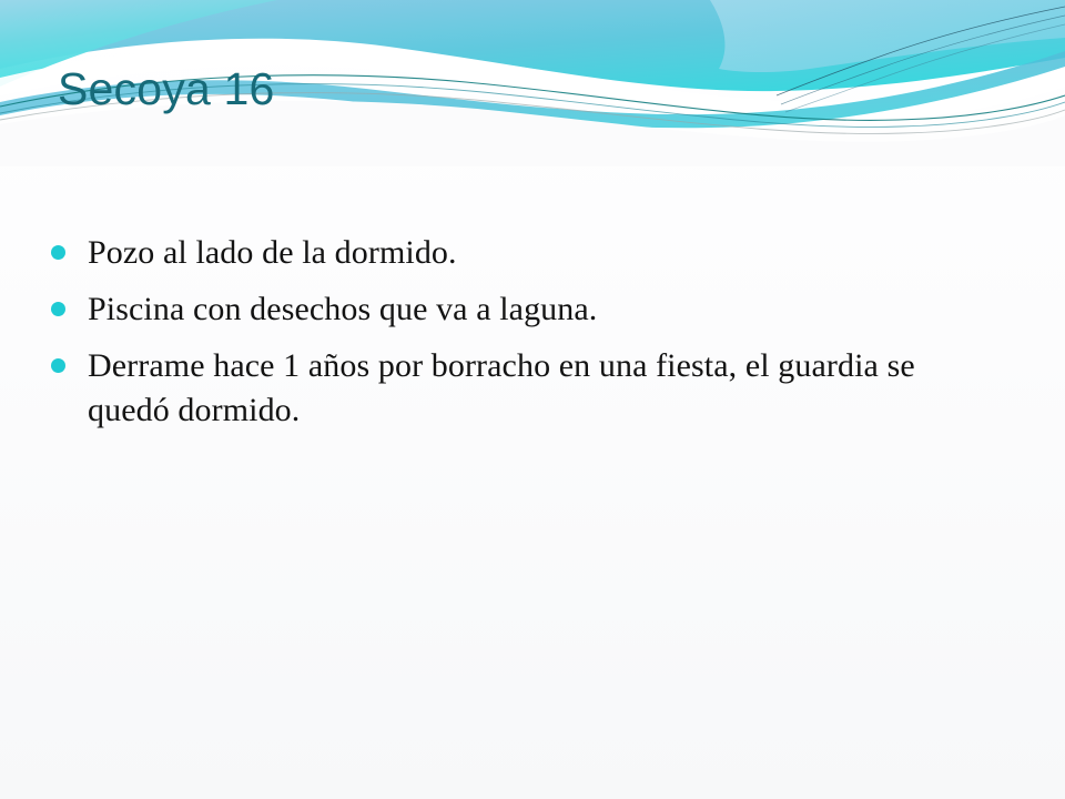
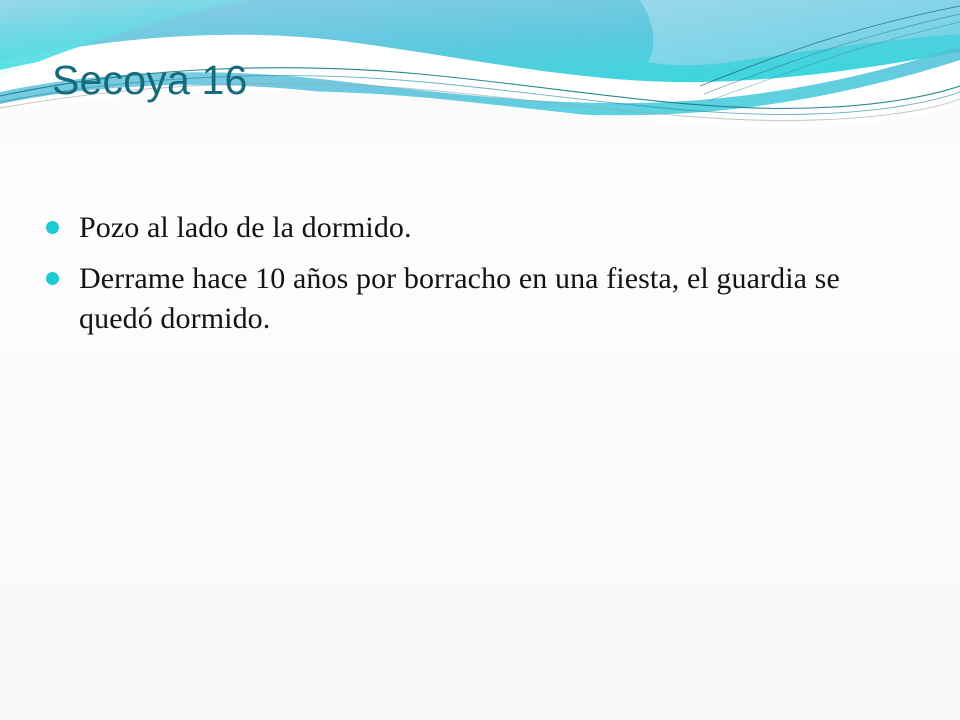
  Secoya 16
  Pozo al lado de la dormido.
- Piscina con desechos que va a laguna.
- Derrame hace 1 años por borracho en una fiesta, el guardia se quedó dormido.
+ Derrame hace 10 años por borracho en una fiesta, el guardia se quedó dormido.
